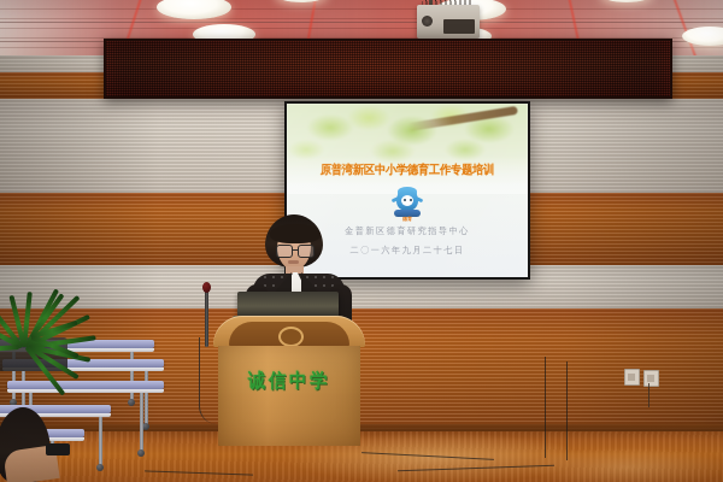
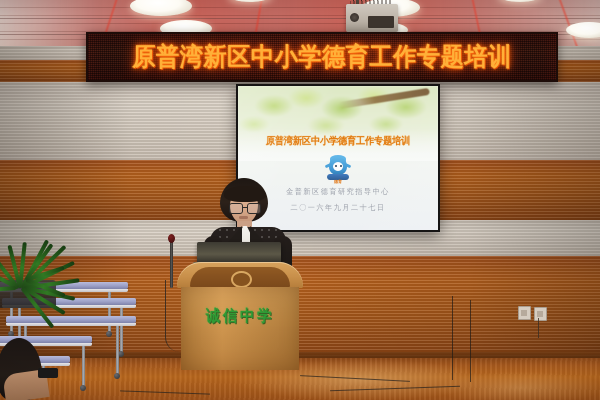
+ 原普湾新区中小学德育工作专题培训
  诚信中学
